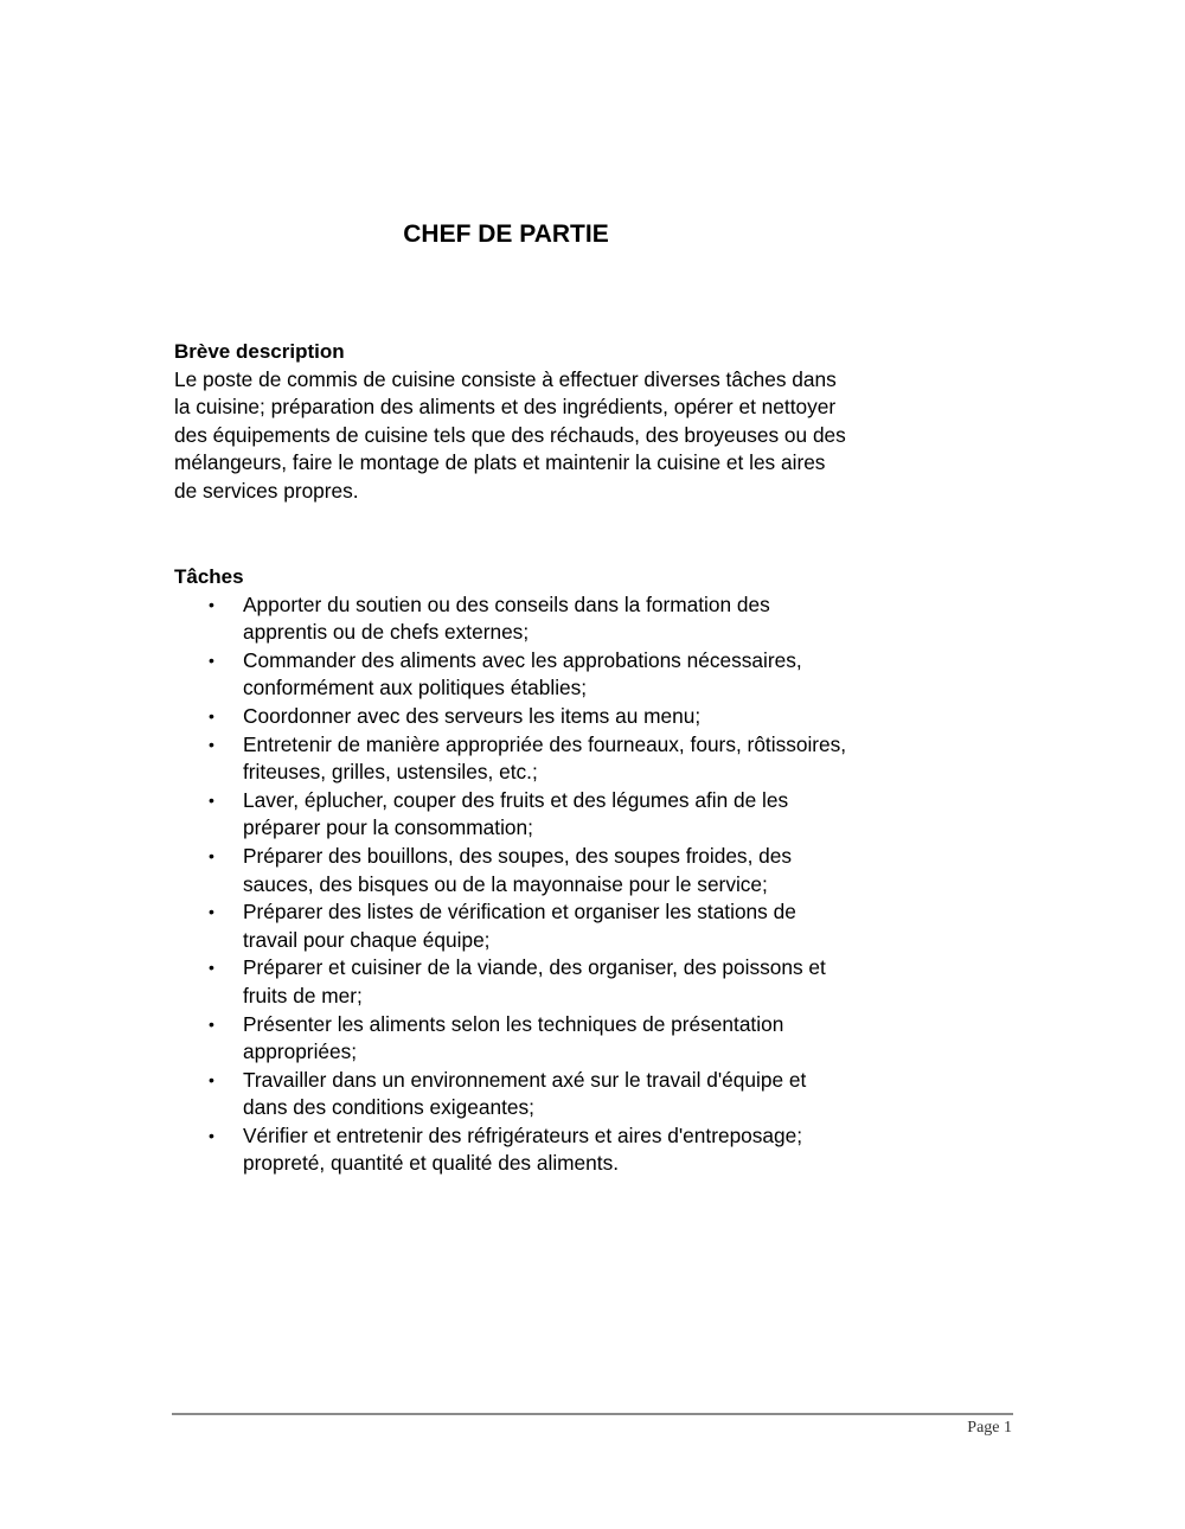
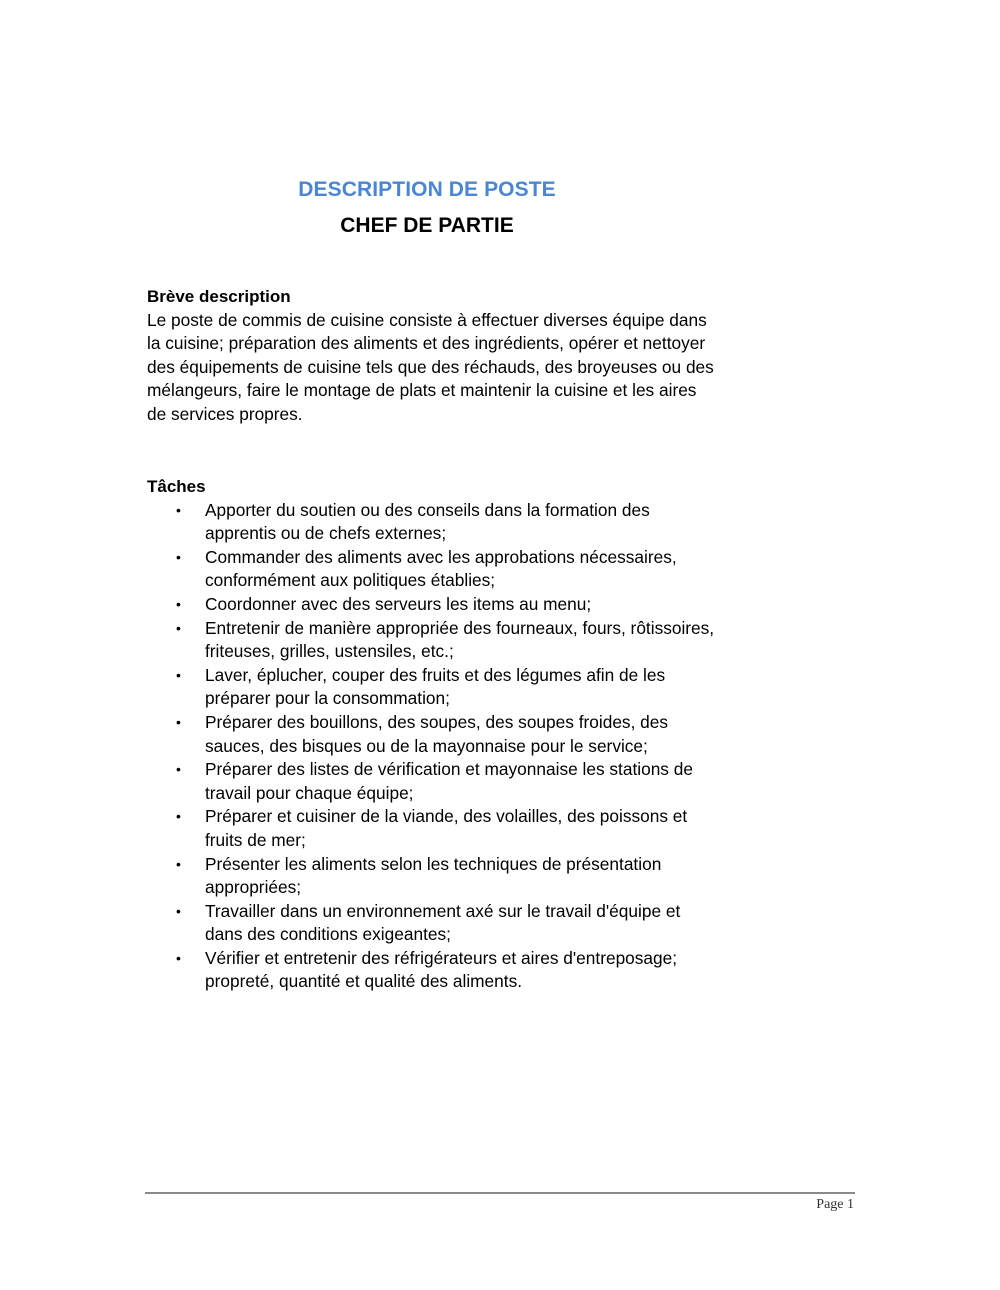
+ DESCRIPTION DE POSTE
  CHEF DE PARTIE
  Brève description
- Le poste de commis de cuisine consiste à effectuer diverses tâches dans la cuisine; préparation des aliments et des ingrédients, opérer et nettoyer des équipements de cuisine tels que des réchauds, des broyeuses ou des mélangeurs, faire le montage de plats et maintenir la cuisine et les aires de services propres.
+ Le poste de commis de cuisine consiste à effectuer diverses équipe dans la cuisine; préparation des aliments et des ingrédients, opérer et nettoyer des équipements de cuisine tels que des réchauds, des broyeuses ou des mélangeurs, faire le montage de plats et maintenir la cuisine et les aires de services propres.
  Tâches
  •
  Apporter du soutien ou des conseils dans la formation des apprentis ou de chefs externes;
  •
  Commander des aliments avec les approbations nécessaires, conformément aux politiques établies;
  •
  Coordonner avec des serveurs les items au menu;
  •
  Entretenir de manière appropriée des fourneaux, fours, rôtissoires, friteuses, grilles, ustensiles, etc.;
  •
  Laver, éplucher, couper des fruits et des légumes afin de les préparer pour la consommation;
  •
  Préparer des bouillons, des soupes, des soupes froides, des sauces, des bisques ou de la mayonnaise pour le service;
  •
- Préparer des listes de vérification et organiser les stations de travail pour chaque équipe;
+ Préparer des listes de vérification et mayonnaise les stations de travail pour chaque équipe;
  •
- Préparer et cuisiner de la viande, des organiser, des poissons et fruits de mer;
+ Préparer et cuisiner de la viande, des volailles, des poissons et fruits de mer;
  •
  Présenter les aliments selon les techniques de présentation appropriées;
  •
  Travailler dans un environnement axé sur le travail d'équipe et dans des conditions exigeantes;
  •
  Vérifier et entretenir des réfrigérateurs et aires d'entreposage; propreté, quantité et qualité des aliments.
  Page 1
